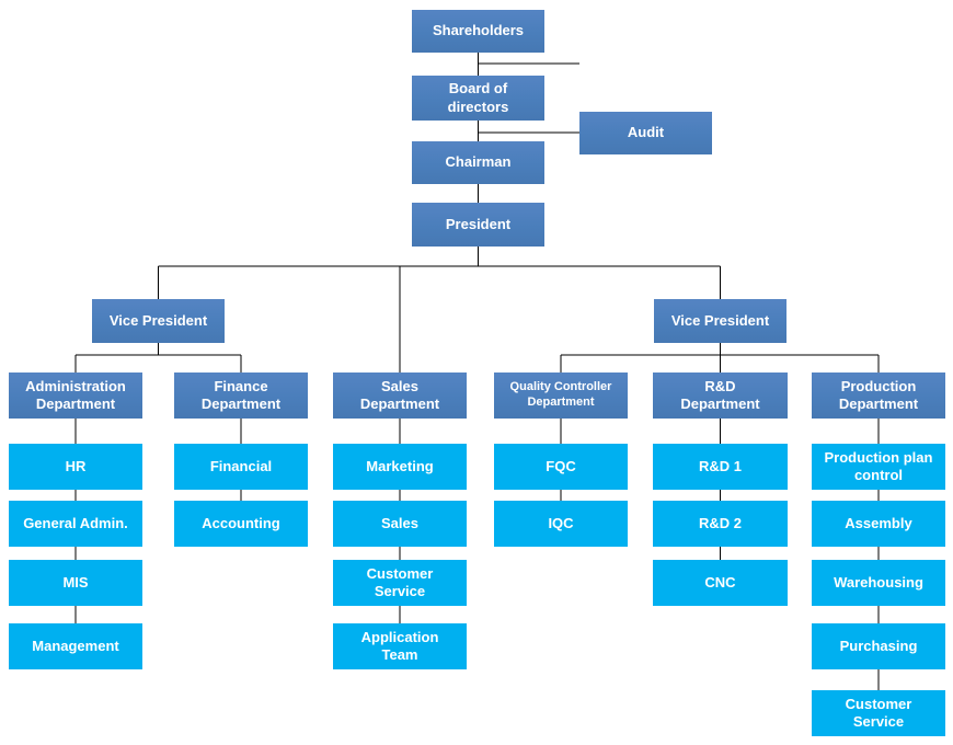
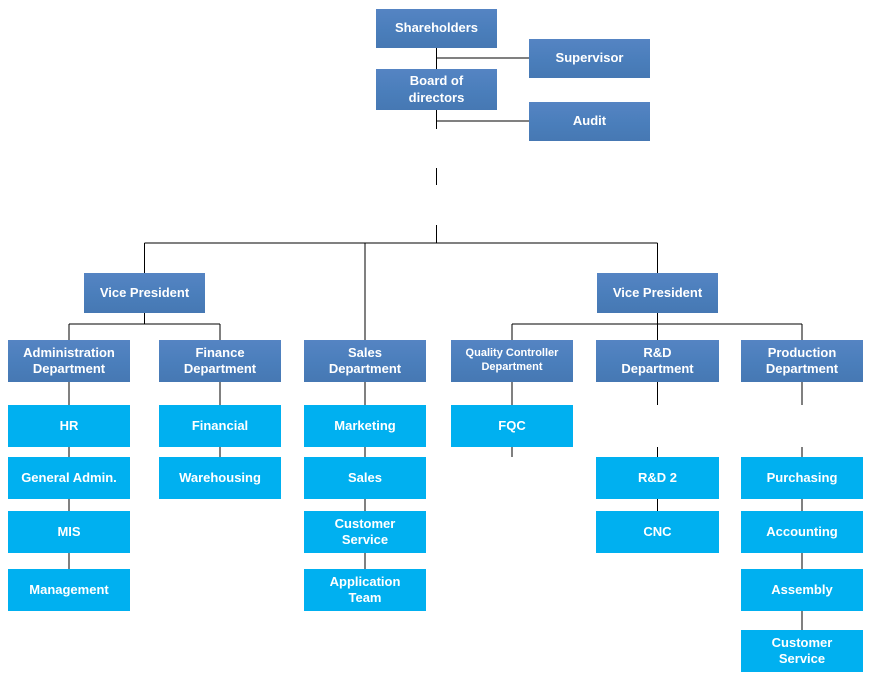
  Shareholders
+ Supervisor
  Board of
  directors
  Audit
- Chairman
- President
  Vice President
  Vice President
  Administration
  Department
  Finance
  Department
  Sales
  Department
  Quality Controller
  Department
  R&D
  Department
  Production
  Department
  HR
  General Admin.
  MIS
  Management
  Financial
- Accounting
+ Warehousing
  Marketing
  Sales
  Customer
  Service
  Application
  Team
  FQC
- IQC
- R&D 1
  R&D 2
  CNC
- Production plan
- control
- Assembly
+ Purchasing
- Warehousing
+ Accounting
- Purchasing
+ Assembly
  Customer
  Service
